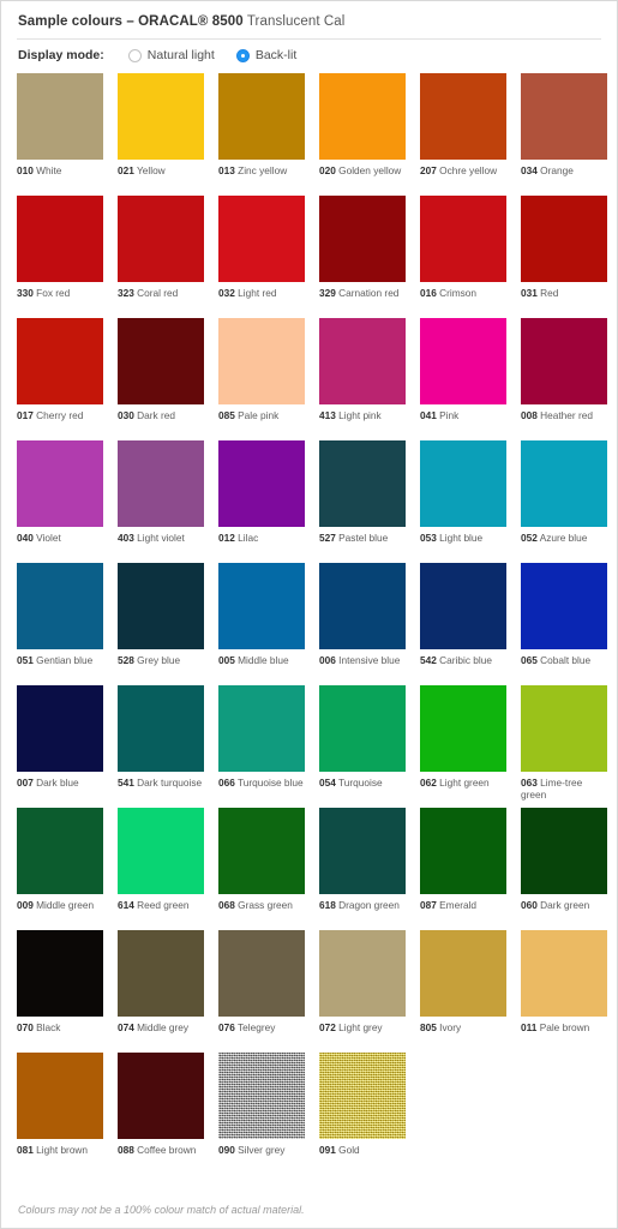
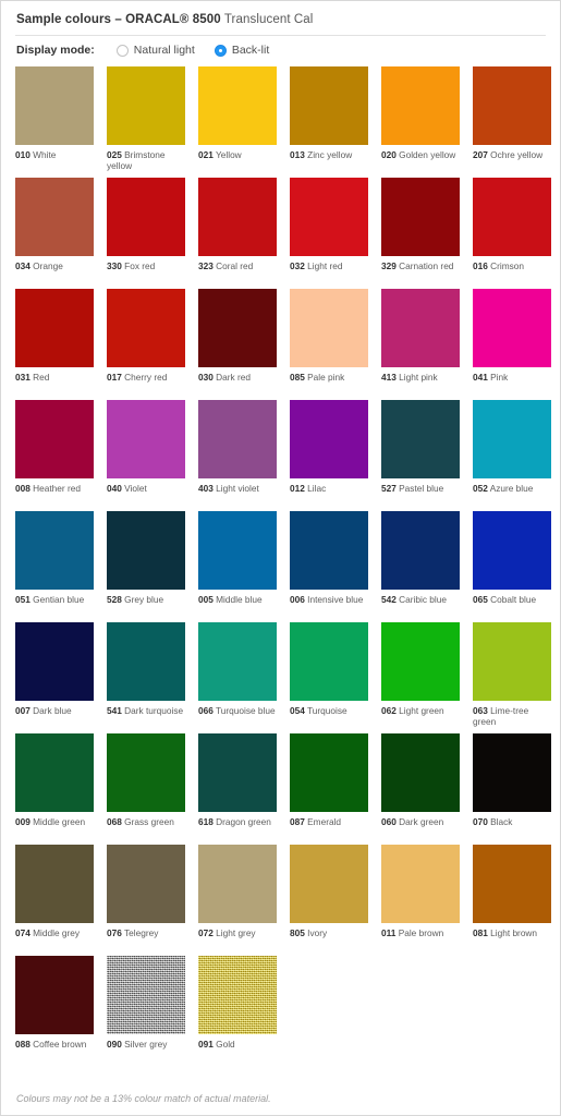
  Sample colours – ORACAL® 8500 Translucent Cal
  Display mode:
  Natural light
  Back-lit
  010 White
+ 025 Brimstone yellow
  021 Yellow
  013 Zinc yellow
  020 Golden yellow
  207 Ochre yellow
  034 Orange
  330 Fox red
  323 Coral red
  032 Light red
  329 Carnation red
  016 Crimson
  031 Red
  017 Cherry red
  030 Dark red
  085 Pale pink
  413 Light pink
  041 Pink
  008 Heather red
  040 Violet
  403 Light violet
  012 Lilac
  527 Pastel blue
- 053 Light blue
  052 Azure blue
  051 Gentian blue
  528 Grey blue
  005 Middle blue
  006 Intensive blue
  542 Caribic blue
  065 Cobalt blue
  007 Dark blue
  541 Dark turquoise
  066 Turquoise blue
  054 Turquoise
  062 Light green
  063 Lime-tree green
  009 Middle green
- 614 Reed green
  068 Grass green
  618 Dragon green
  087 Emerald
  060 Dark green
  070 Black
  074 Middle grey
  076 Telegrey
  072 Light grey
  805 Ivory
  011 Pale brown
  081 Light brown
  088 Coffee brown
  090 Silver grey
  091 Gold
- Colours may not be a 100% colour match of actual material.
+ Colours may not be a 13% colour match of actual material.
